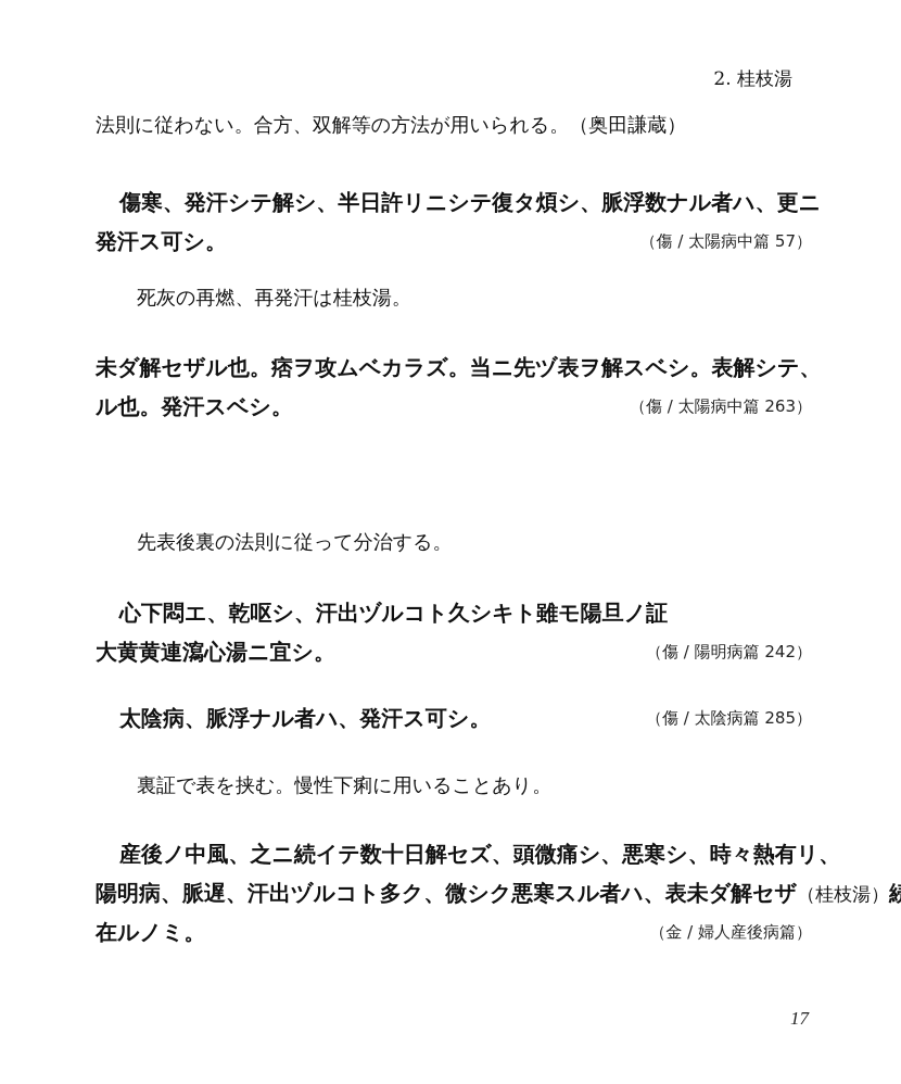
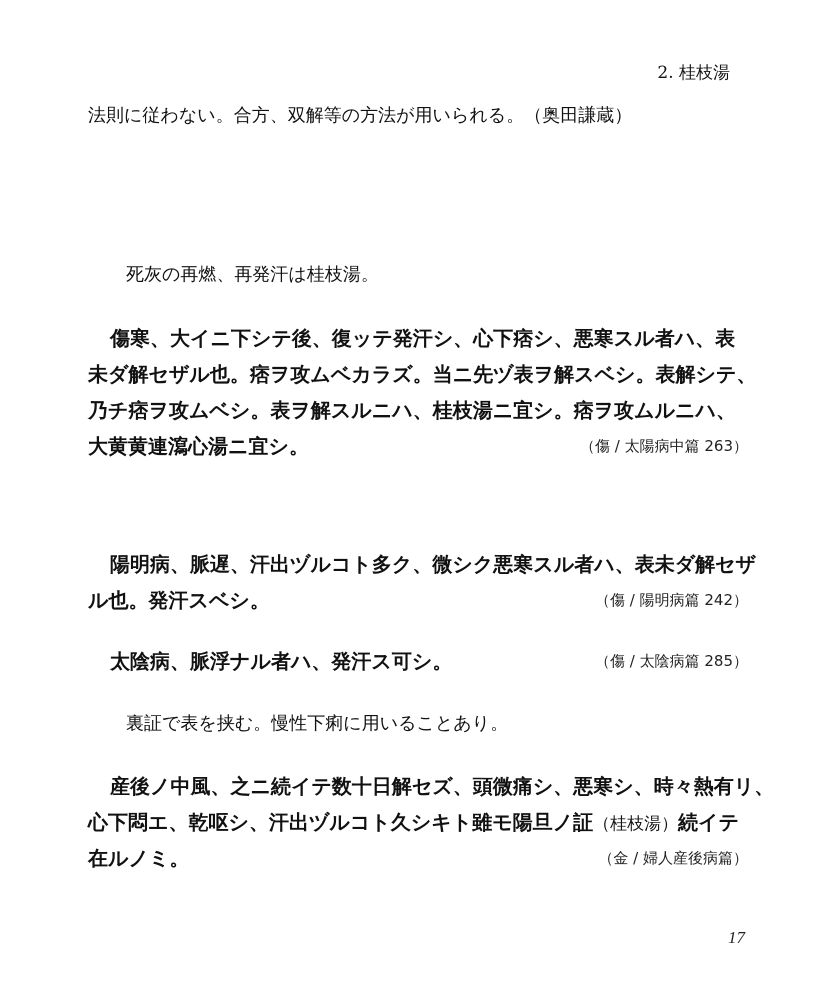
  2. 桂枝湯
  法則に従わない。合方、双解等の方法が用いられる。（奥田謙蔵）
- 傷寒、発汗シテ解シ、半日許リニシテ復タ煩シ、脈浮数ナル者ハ、更ニ
- 発汗ス可シ。
- （傷 / 太陽病中篇 57）
  死灰の再燃、再発汗は桂枝湯。
+ 傷寒、大イニ下シテ後、復ッテ発汗シ、心下痞シ、悪寒スル者ハ、表
  未ダ解セザル也。痞ヲ攻ムベカラズ。当ニ先ヅ表ヲ解スベシ。表解シテ、
+ 乃チ痞ヲ攻ムベシ。表ヲ解スルニハ、桂枝湯ニ宜シ。痞ヲ攻ムルニハ、
- ル也。発汗スベシ。
+ 大黄黄連瀉心湯ニ宜シ。
  （傷 / 太陽病中篇 263）
- 先表後裏の法則に従って分治する。
- 心下悶エ、乾呕シ、汗出ヅルコト久シキト雖モ陽旦ノ証
+ 陽明病、脈遅、汗出ヅルコト多ク、微シク悪寒スル者ハ、表未ダ解セザ
- 大黄黄連瀉心湯ニ宜シ。
+ ル也。発汗スベシ。
  （傷 / 陽明病篇 242）
  太陰病、脈浮ナル者ハ、発汗ス可シ。
  （傷 / 太陰病篇 285）
  裏証で表を挟む。慢性下痢に用いることあり。
  産後ノ中風、之ニ続イテ数十日解セズ、頭微痛シ、悪寒シ、時々熱有リ、
- 陽明病、脈遅、汗出ヅルコト多ク、微シク悪寒スル者ハ、表未ダ解セザ（桂枝湯）続
+ 心下悶エ、乾呕シ、汗出ヅルコト久シキト雖モ陽旦ノ証（桂枝湯）続イテ
  在ルノミ。
  （金 / 婦人産後病篇）
  17
